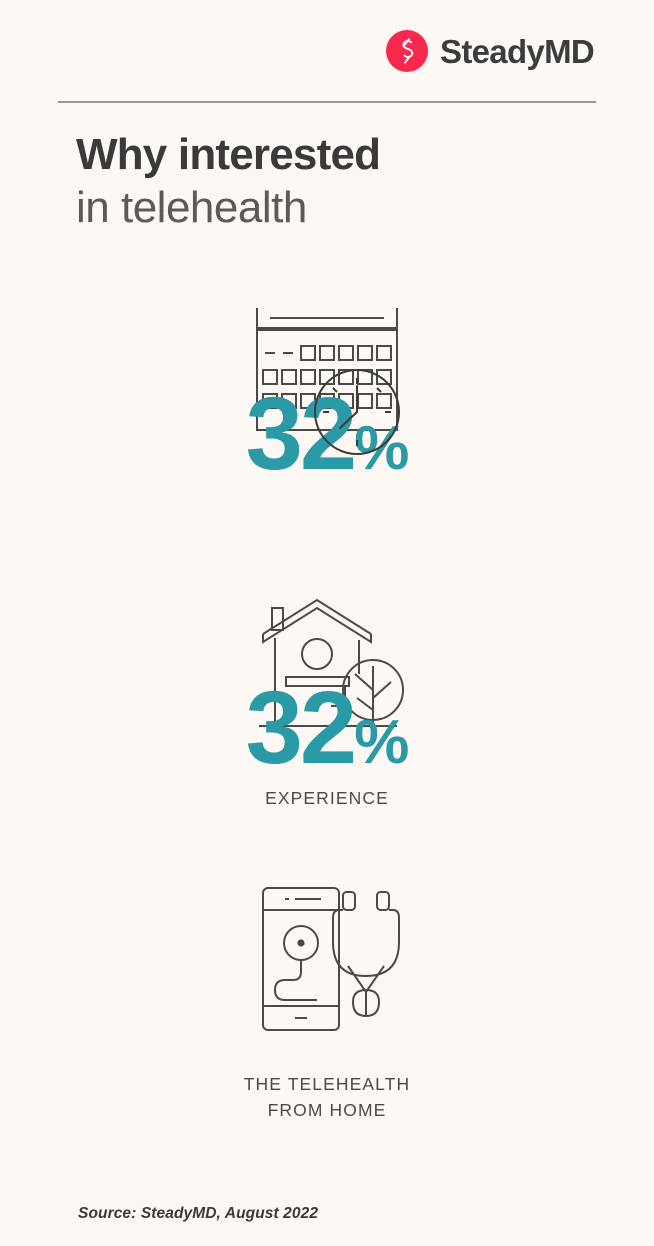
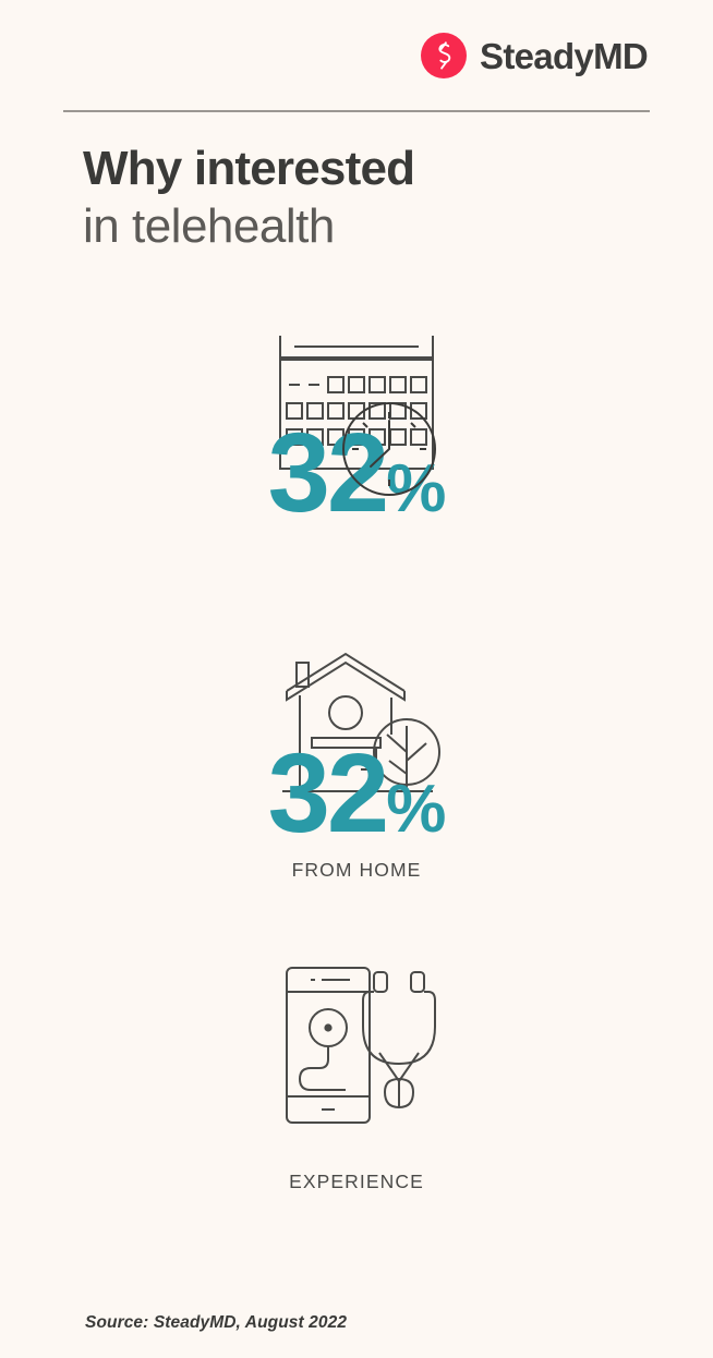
  SteadyMD
  Why interested
  in telehealth
  32%
  32%
- EXPERIENCE
+ FROM HOME
- THE TELEHEALTH
- FROM HOME
+ EXPERIENCE
  Source: SteadyMD, August 2022
